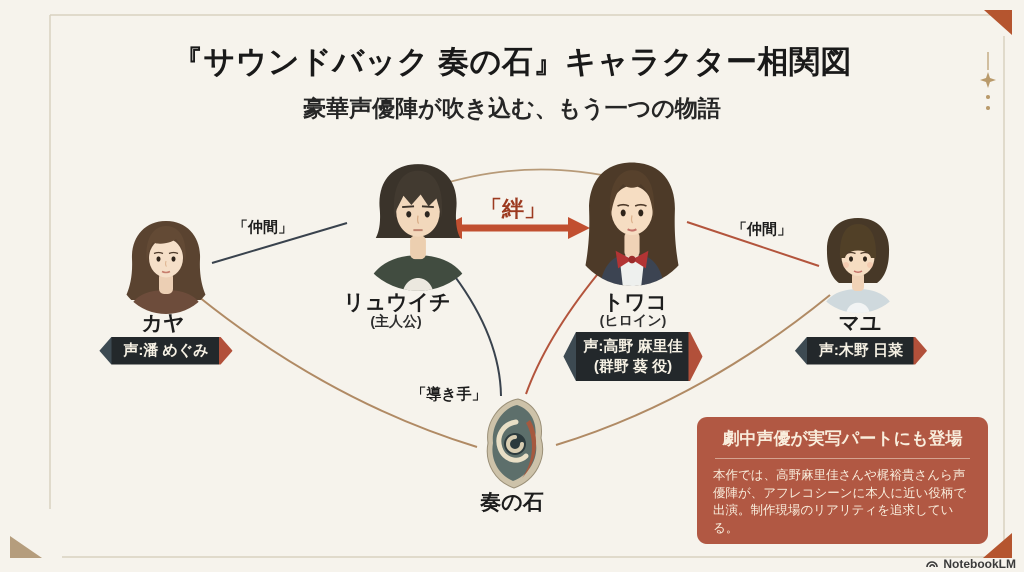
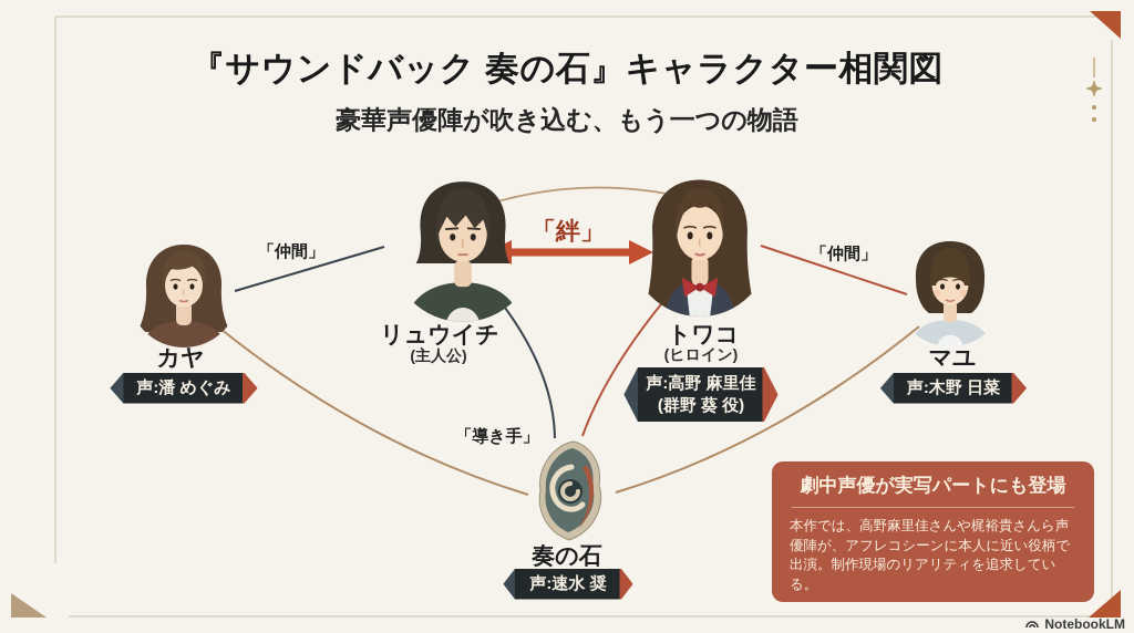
  『サウンドバック 奏の石』キャラクター相関図
  豪華声優陣が吹き込む、もう一つの物語
  「絆」
  「仲間」
  「仲間」
  「導き手」
  カヤ
  声:潘 めぐみ
  リュウイチ
  (主人公)
  トワコ
  (ヒロイン)
  声:高野 麻里佳
  (群野 葵 役)
  マユ
  声:木野 日菜
  奏の石
+ 声:速水 奨
  劇中声優が実写パートにも登場
  本作では、高野麻里佳さんや梶裕貴さんら声優陣が、アフレコシーンに本人に近い役柄で出演。制作現場のリアリティを追求している。
  NotebookLM
